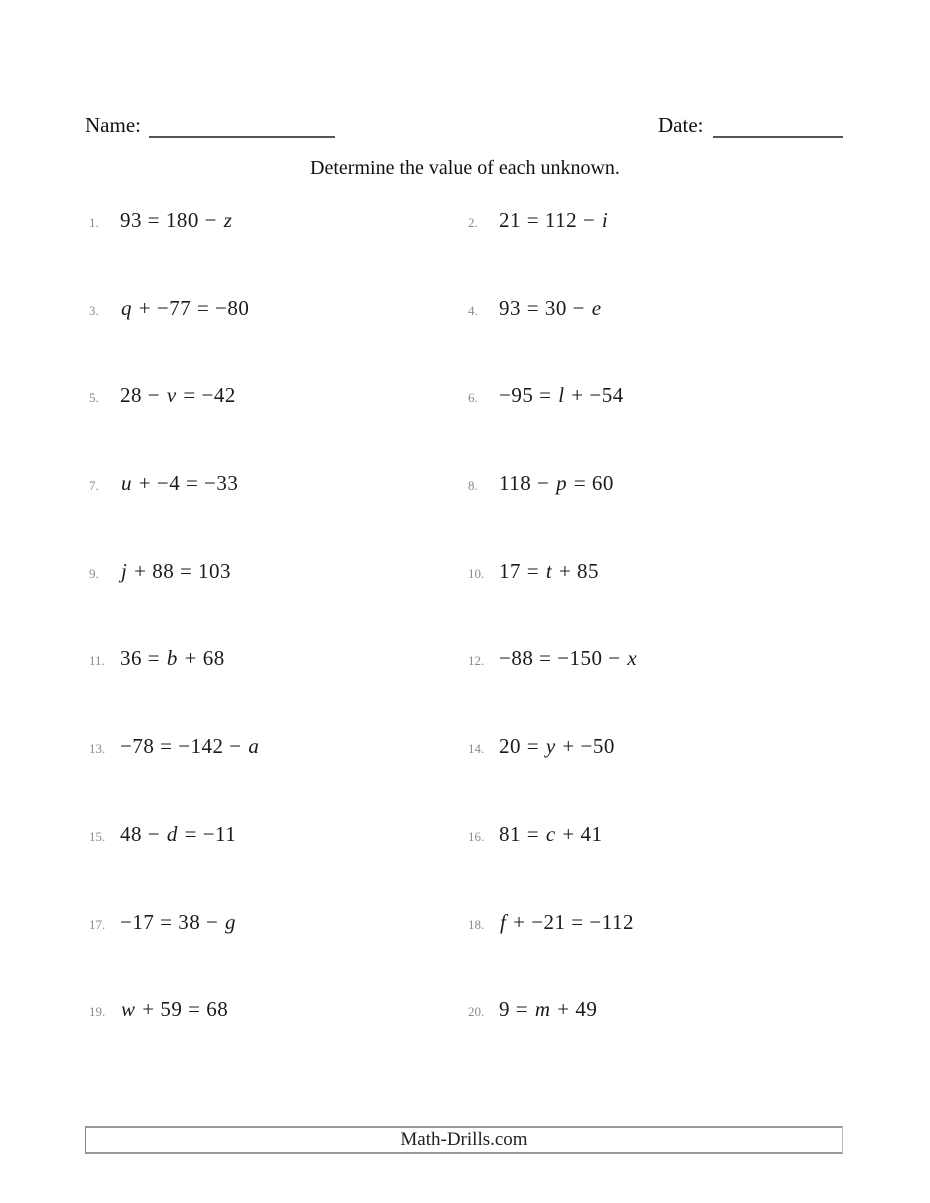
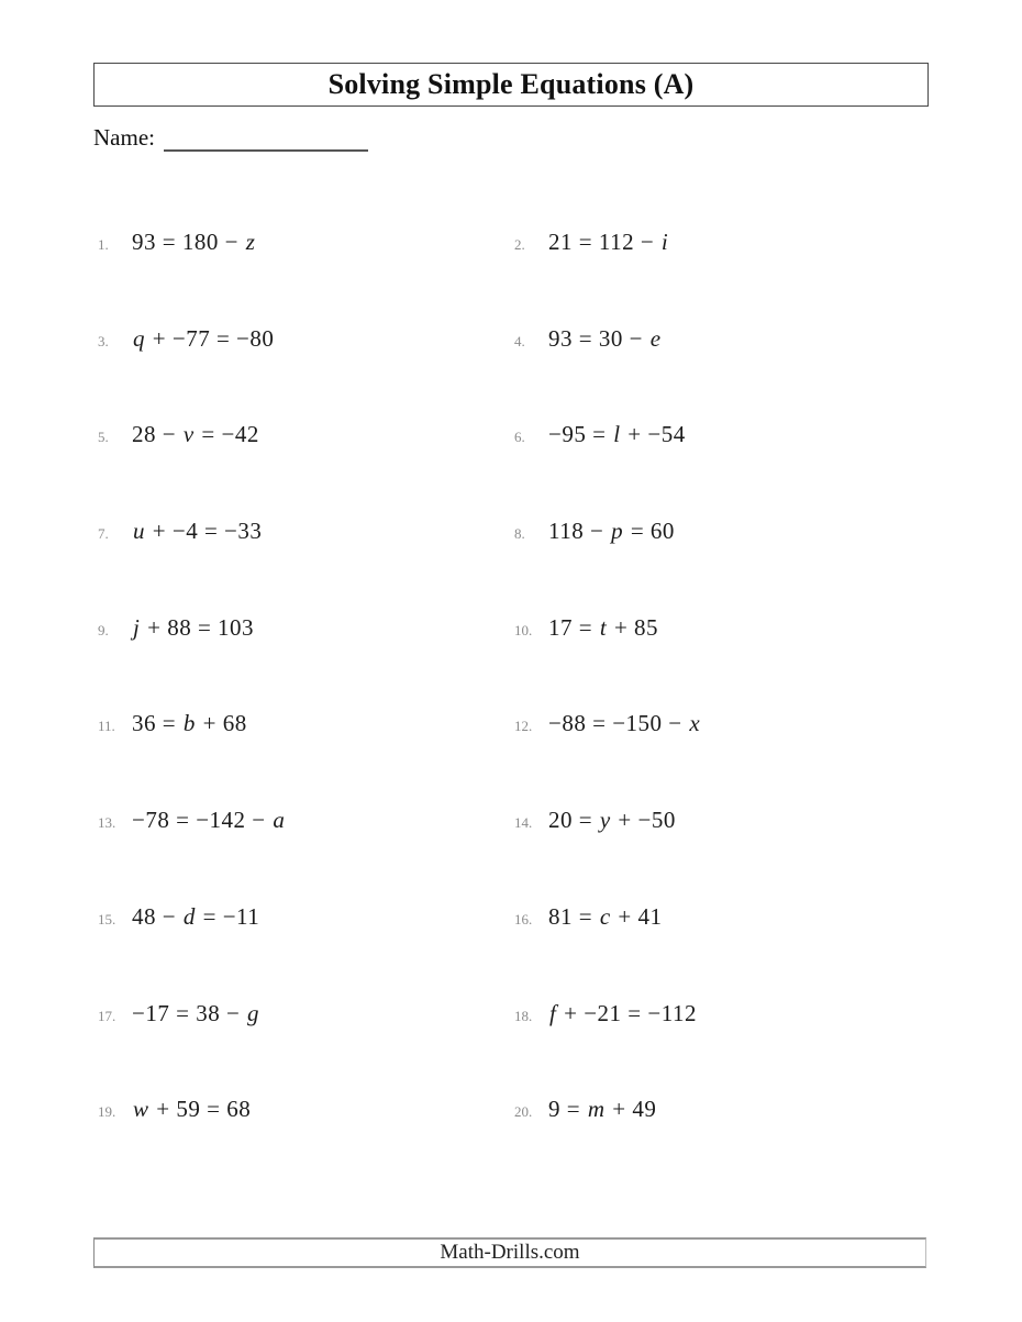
+ Solving Simple Equations (A)
  Name:
- Date:
- Determine the value of each unknown.
  1.
  93 = 180 − z
  2.
  21 = 112 − i
  3.
  q + −77 = −80
  4.
  93 = 30 − e
  5.
  28 − v = −42
  6.
  −95 = l + −54
  7.
  u + −4 = −33
  8.
  118 − p = 60
  9.
  j + 88 = 103
  10.
  17 = t + 85
  11.
  36 = b + 68
  12.
  −88 = −150 − x
  13.
  −78 = −142 − a
  14.
  20 = y + −50
  15.
  48 − d = −11
  16.
  81 = c + 41
  17.
  −17 = 38 − g
  18.
  f + −21 = −112
  19.
  w + 59 = 68
  20.
  9 = m + 49
  Math-Drills.com
